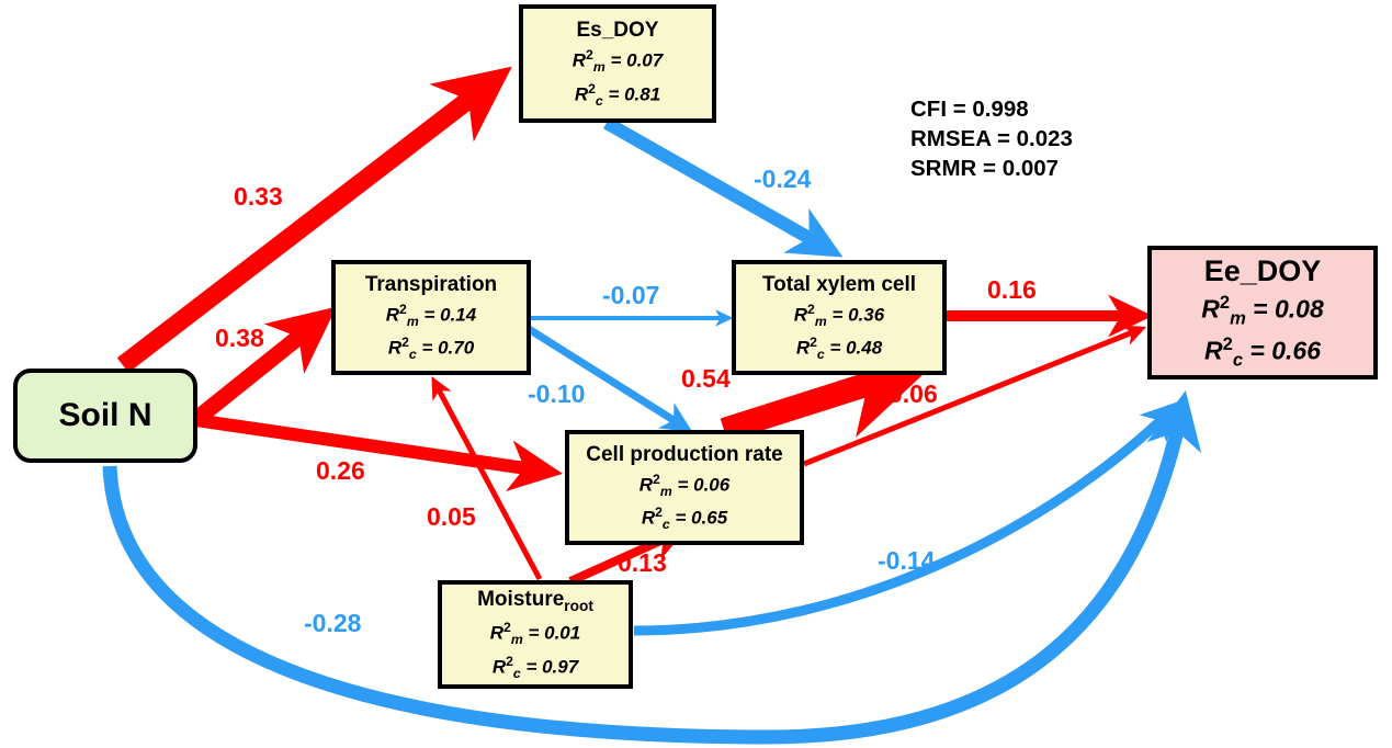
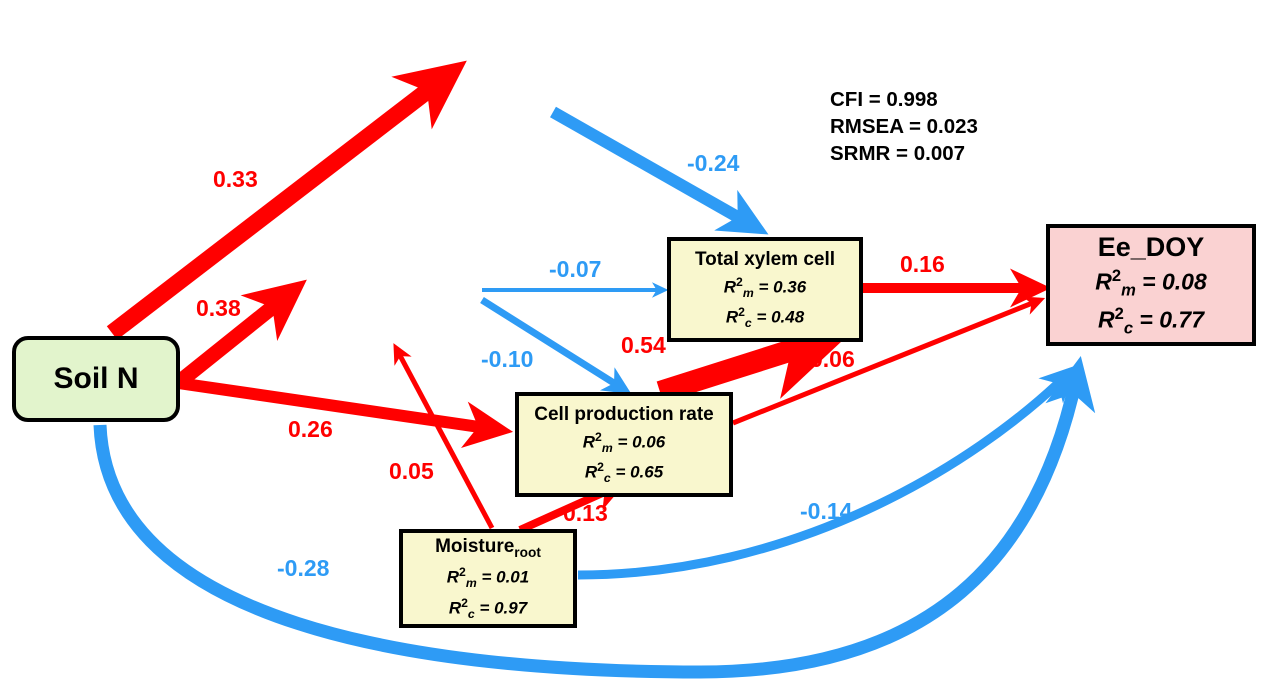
  Soil N
- Es_DOY
- R2m = 0.07
- R2c = 0.81
- Transpiration
- R2m = 0.14
- R2c = 0.70
  Total xylem cell
  R2m = 0.36
  R2c = 0.48
  Cell production rate
  R2m = 0.06
  R2c = 0.65
  Moistureroot
  R2m = 0.01
  R2c = 0.97
  Ee_DOY
  R2m = 0.08
- R2c = 0.66
+ R2c = 0.77
  0.33
  0.38
  0.26
  -0.28
  -0.24
  -0.07
  -0.10
  0.54
  0.06
  0.16
  0.05
  0.13
  -0.14
  CFI = 0.998
  RMSEA = 0.023
  SRMR = 0.007
